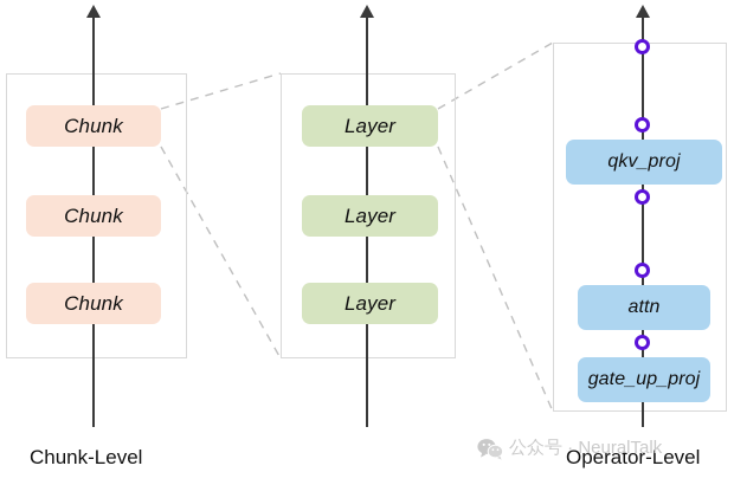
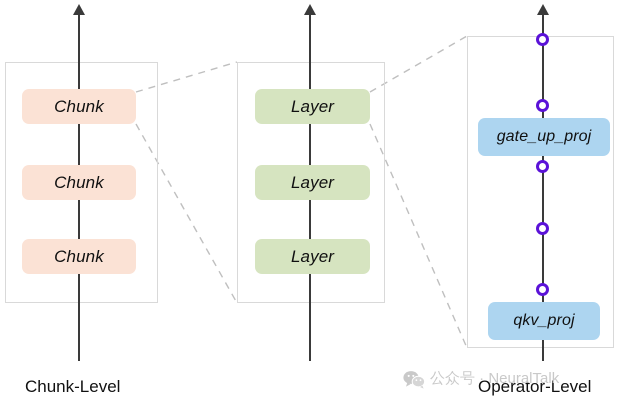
  Chunk
  Chunk
  Chunk
  Chunk-Level
  Layer
  Layer
  Layer
- qkv_proj
+ gate_up_proj
- attn
- gate_up_proj
+ qkv_proj
  Operator-Level
  公众号 · NeuralTalk
